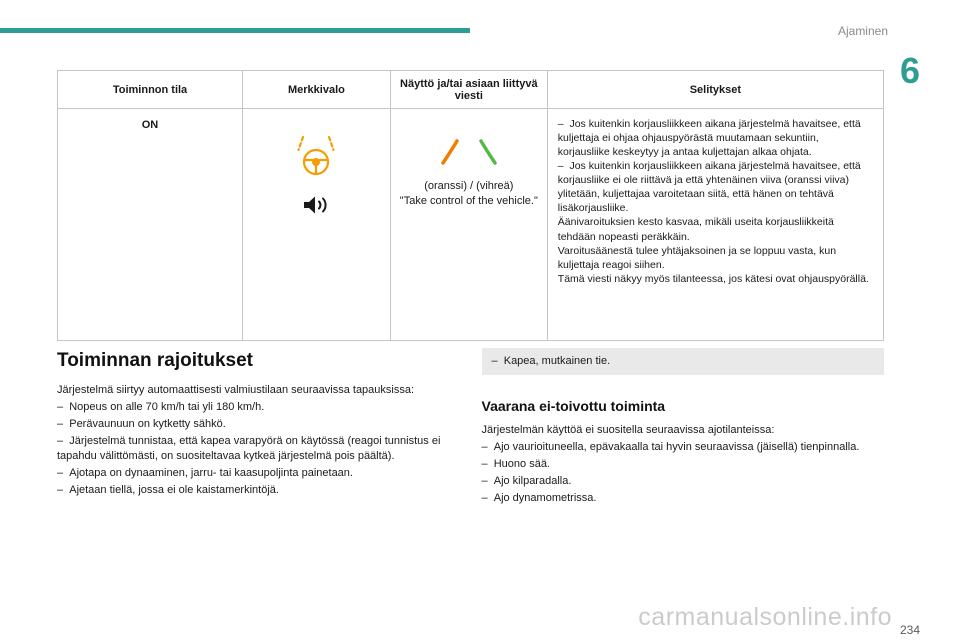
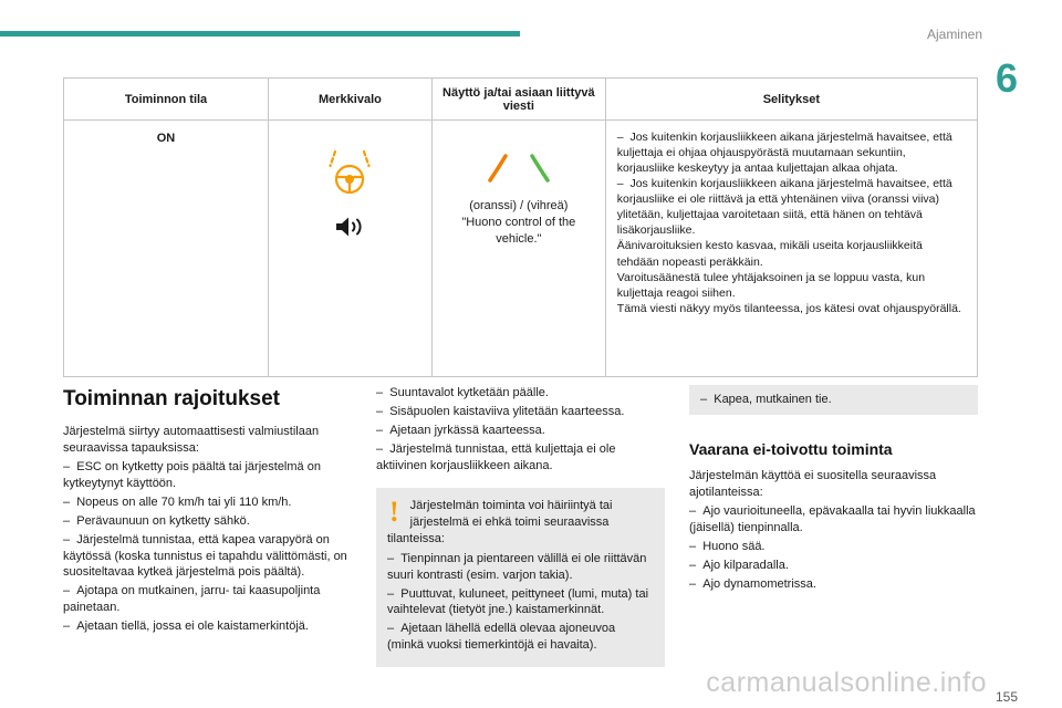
  Ajaminen
  6
  Toiminnon tila	Merkkivalo	Näyttö ja/tai asiaan liittyvä viesti	Selitykset
- ON		(oranssi) / (vihreä) "Take control of the vehicle."	– Jos kuitenkin korjausliikkeen aikana järjestelmä havaitsee, että kuljettaja ei ohjaa ohjauspyörästä muutamaan sekuntiin, korjausliike keskeytyy ja antaa kuljettajan alkaa ohjata. – Jos kuitenkin korjausliikkeen aikana järjestelmä havaitsee, että korjausliike ei ole riittävä ja että yhtenäinen viiva (oranssi viiva) ylitetään, kuljettajaa varoitetaan siitä, että hänen on tehtävä lisäkorjausliike. Äänivaroituksien kesto kasvaa, mikäli useita korjausliikkeitä tehdään nopeasti peräkkäin. Varoitusäänestä tulee yhtäjaksoinen ja se loppuu vasta, kun kuljettaja reagoi siihen. Tämä viesti näkyy myös tilanteessa, jos kätesi ovat ohjauspyörällä.
+ ON		(oranssi) / (vihreä) "Huono control of the vehicle."	– Jos kuitenkin korjausliikkeen aikana järjestelmä havaitsee, että kuljettaja ei ohjaa ohjauspyörästä muutamaan sekuntiin, korjausliike keskeytyy ja antaa kuljettajan alkaa ohjata. – Jos kuitenkin korjausliikkeen aikana järjestelmä havaitsee, että korjausliike ei ole riittävä ja että yhtenäinen viiva (oranssi viiva) ylitetään, kuljettajaa varoitetaan siitä, että hänen on tehtävä lisäkorjausliike. Äänivaroituksien kesto kasvaa, mikäli useita korjausliikkeitä tehdään nopeasti peräkkäin. Varoitusäänestä tulee yhtäjaksoinen ja se loppuu vasta, kun kuljettaja reagoi siihen. Tämä viesti näkyy myös tilanteessa, jos kätesi ovat ohjauspyörällä.
  Toiminnan rajoitukset
  Järjestelmä siirtyy automaattisesti valmiustilaan seuraavissa tapauksissa:
+ – ESC on kytketty pois päältä tai järjestelmä on kytkeytynyt käyttöön.
- – Nopeus on alle 70 km/h tai yli 180 km/h.
+ – Nopeus on alle 70 km/h tai yli 110 km/h.
  – Perävaunuun on kytketty sähkö.
- – Järjestelmä tunnistaa, että kapea varapyörä on käytössä (reagoi tunnistus ei tapahdu välittömästi, on suositeltavaa kytkeä järjestelmä pois päältä).
+ – Järjestelmä tunnistaa, että kapea varapyörä on käytössä (koska tunnistus ei tapahdu välittömästi, on suositeltavaa kytkeä järjestelmä pois päältä).
- – Ajotapa on dynaaminen, jarru- tai kaasupoljinta painetaan.
+ – Ajotapa on mutkainen, jarru- tai kaasupoljinta painetaan.
  – Ajetaan tiellä, jossa ei ole kaistamerkintöjä.
+ – Suuntavalot kytketään päälle.
+ – Sisäpuolen kaistaviiva ylitetään kaarteessa.
+ – Ajetaan jyrkässä kaarteessa.
+ – Järjestelmä tunnistaa, että kuljettaja ei ole aktiivinen korjausliikkeen aikana.
+ !
+ Järjestelmän toiminta voi häiriintyä tai järjestelmä ei ehkä toimi seuraavissa tilanteissa:
+ – Tienpinnan ja pientareen välillä ei ole riittävän suuri kontrasti (esim. varjon takia).
+ – Puuttuvat, kuluneet, peittyneet (lumi, muta) tai vaihtelevat (tietyöt jne.) kaistamerkinnät.
+ – Ajetaan lähellä edellä olevaa ajoneuvoa (minkä vuoksi tiemerkintöjä ei havaita).
  – Kapea, mutkainen tie.
  Vaarana ei-toivottu toiminta
  Järjestelmän käyttöä ei suositella seuraavissa ajotilanteissa:
- – Ajo vaurioituneella, epävakaalla tai hyvin seuraavissa (jäisellä) tienpinnalla.
+ – Ajo vaurioituneella, epävakaalla tai hyvin liukkaalla (jäisellä) tienpinnalla.
  – Huono sää.
  – Ajo kilparadalla.
  – Ajo dynamometrissa.
  carmanualsonline.info
- 234
+ 155
